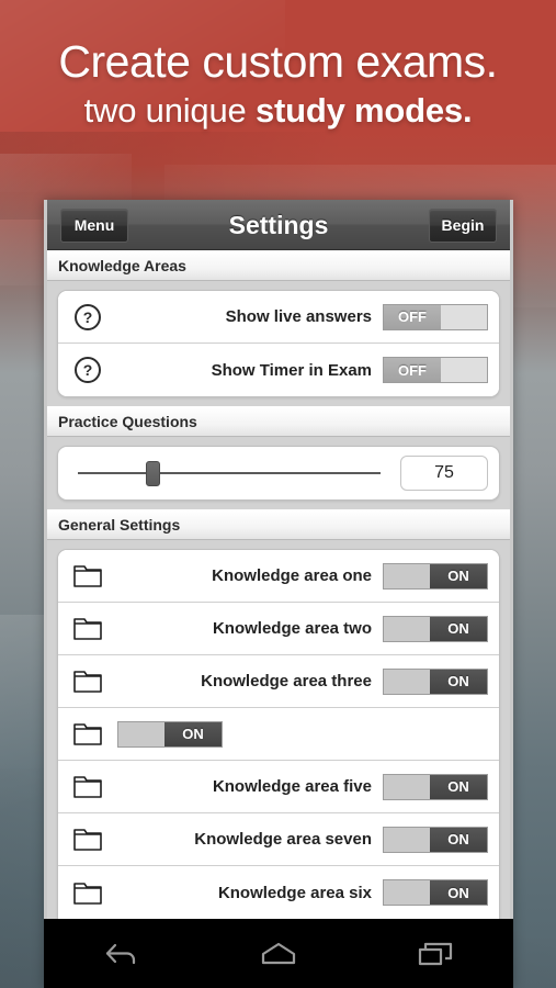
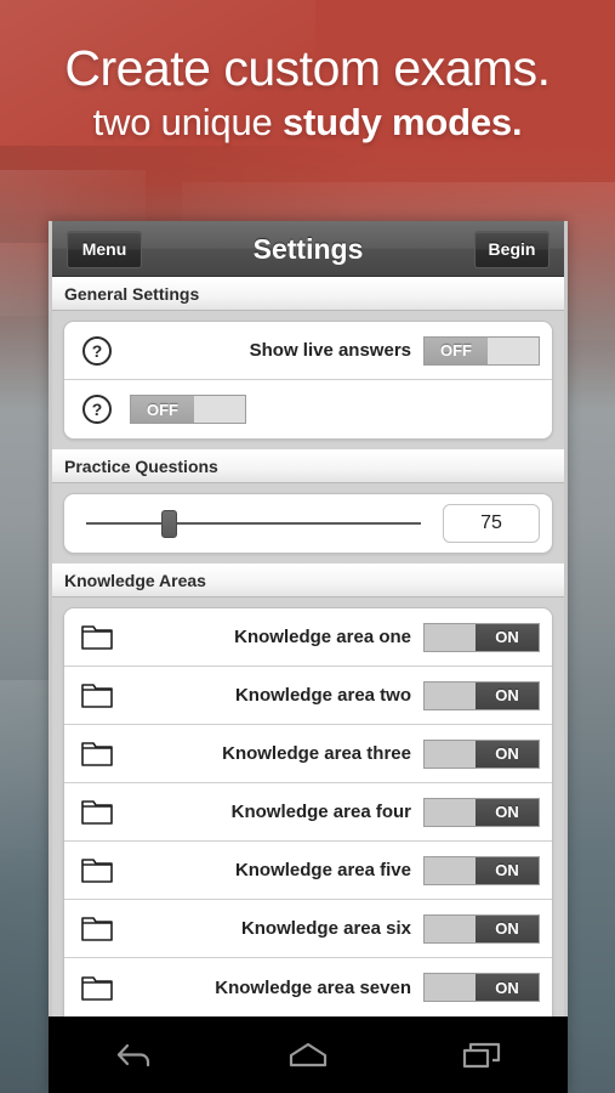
  Create custom exams.
  two unique study modes.
  Menu
  Settings
  Begin
- Knowledge Areas
+ General Settings
  ?
  Show live answers
  OFF
  ?
- Show Timer in Exam
  OFF
  Practice Questions
  75
- General Settings
+ Knowledge Areas
  Knowledge area one
  ON
  Knowledge area two
  ON
  Knowledge area three
  ON
+ Knowledge area four
  ON
  Knowledge area five
  ON
- Knowledge area seven
+ Knowledge area six
  ON
- Knowledge area six
+ Knowledge area seven
  ON
